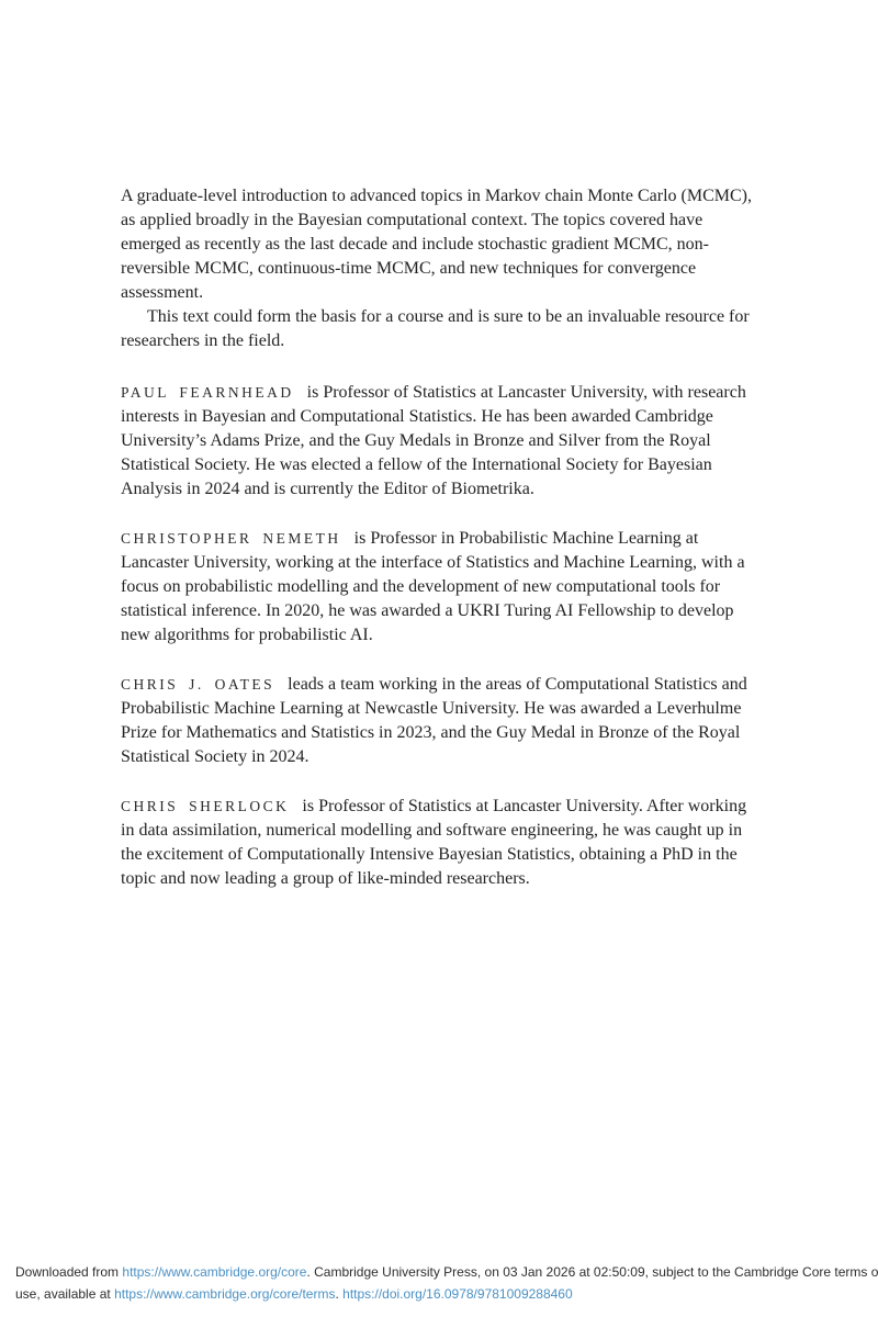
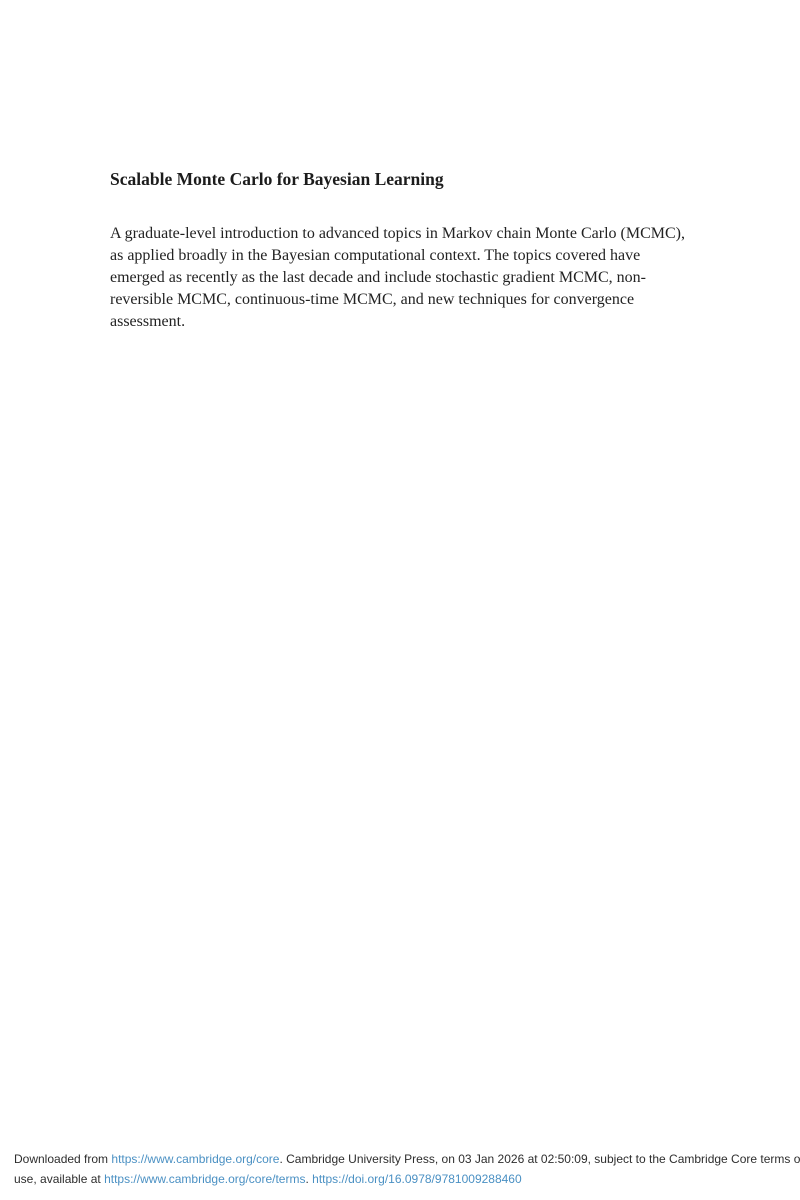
+ Scalable Monte Carlo for Bayesian Learning
  A graduate-level introduction to advanced topics in Markov chain Monte Carlo (MCMC), as applied broadly in the Bayesian computational context. The topics covered have emerged as recently as the last decade and include stochastic gradient MCMC, non-reversible MCMC, continuous-time MCMC, and new techniques for convergence assessment.
- This text could form the basis for a course and is sure to be an invaluable resource for researchers in the field.
- PAUL FEARNHEAD is Professor of Statistics at Lancaster University, with research interests in Bayesian and Computational Statistics. He has been awarded Cambridge University’s Adams Prize, and the Guy Medals in Bronze and Silver from the Royal Statistical Society. He was elected a fellow of the International Society for Bayesian Analysis in 2024 and is currently the Editor of Biometrika.
- CHRISTOPHER NEMETH is Professor in Probabilistic Machine Learning at Lancaster University, working at the interface of Statistics and Machine Learning, with a focus on probabilistic modelling and the development of new computational tools for statistical inference. In 2020, he was awarded a UKRI Turing AI Fellowship to develop new algorithms for probabilistic AI.
- CHRIS J. OATES leads a team working in the areas of Computational Statistics and Probabilistic Machine Learning at Newcastle University. He was awarded a Leverhulme Prize for Mathematics and Statistics in 2023, and the Guy Medal in Bronze of the Royal Statistical Society in 2024.
- CHRIS SHERLOCK is Professor of Statistics at Lancaster University. After working in data assimilation, numerical modelling and software engineering, he was caught up in the excitement of Computationally Intensive Bayesian Statistics, obtaining a PhD in the topic and now leading a group of like-minded researchers.
  Downloaded from https://www.cambridge.org/core. Cambridge University Press, on 03 Jan 2026 at 02:50:09, subject to the Cambridge Core terms o
  use, available at https://www.cambridge.org/core/terms. https://doi.org/16.0978/9781009288460
